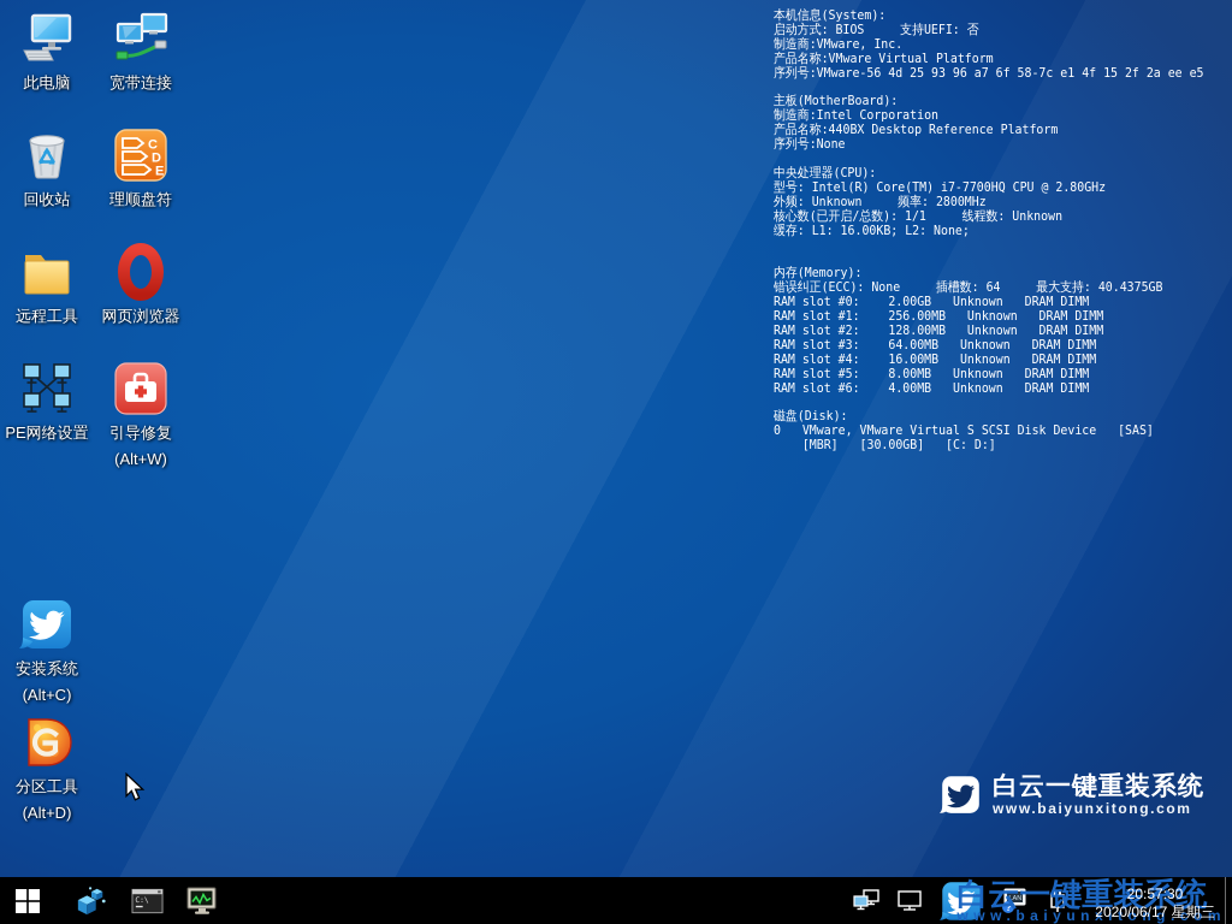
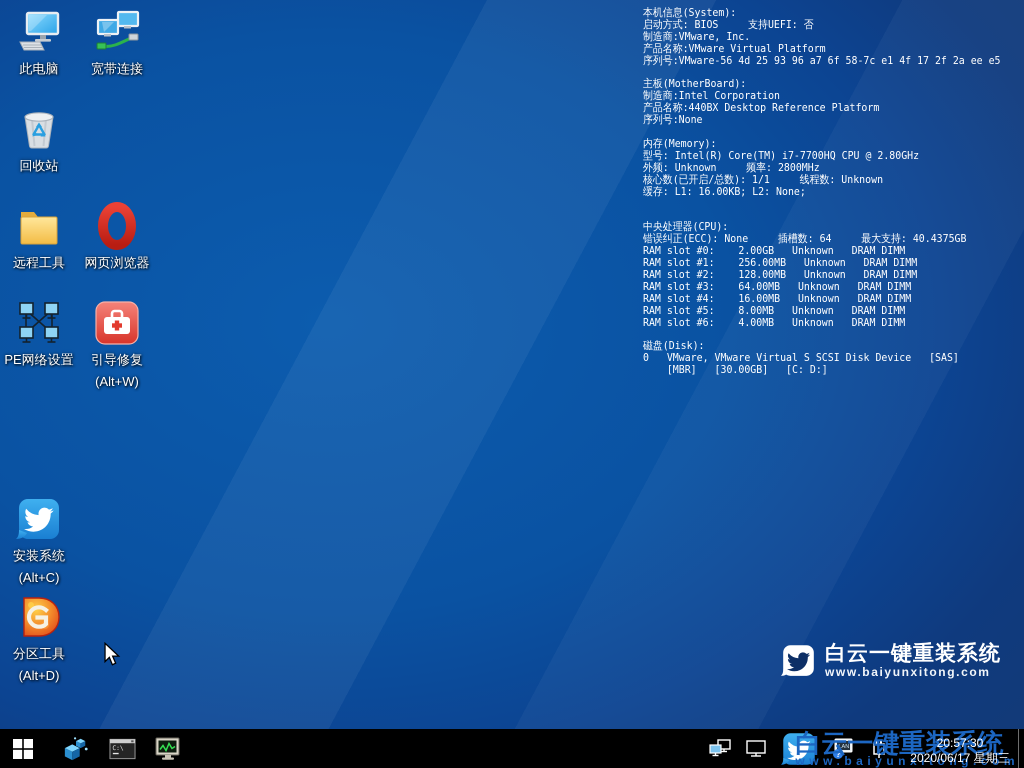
  本机信息(System):
  启动方式: BIOS 支持UEFI: 否
  制造商:VMware, Inc.
  产品名称:VMware Virtual Platform
- 序列号:VMware-56 4d 25 93 96 a7 6f 58-7c e1 4f 15 2f 2a ee e5
+ 序列号:VMware-56 4d 25 93 96 a7 6f 58-7c e1 4f 17 2f 2a ee e5
  主板(MotherBoard):
  制造商:Intel Corporation
  产品名称:440BX Desktop Reference Platform
  序列号:None
- 中央处理器(CPU):
+ 内存(Memory):
  型号: Intel(R) Core(TM) i7-7700HQ CPU @ 2.80GHz
  外频: Unknown 频率: 2800MHz
  核心数(已开启/总数): 1/1 线程数: Unknown
  缓存: L1: 16.00KB; L2: None;
- 内存(Memory):
+ 中央处理器(CPU):
  错误纠正(ECC): None 插槽数: 64 最大支持: 40.4375GB
  RAM slot #0: 2.00GB Unknown DRAM DIMM
  RAM slot #1: 256.00MB Unknown DRAM DIMM
  RAM slot #2: 128.00MB Unknown DRAM DIMM
  RAM slot #3: 64.00MB Unknown DRAM DIMM
  RAM slot #4: 16.00MB Unknown DRAM DIMM
  RAM slot #5: 8.00MB Unknown DRAM DIMM
  RAM slot #6: 4.00MB Unknown DRAM DIMM
  磁盘(Disk):
  0 VMware, VMware Virtual S SCSI Disk Device [SAS]
  [MBR] [30.00GB] [C: D:]
  此电脑
  宽带连接
  回收站
- C
- D
- E
- 理顺盘符
  远程工具
  网页浏览器
  PE网络设置
  引导修复
  (Alt+W)
  安装系统
  (Alt+C)
  分区工具
  (Alt+D)
  白云一键重装系统
  www.baiyunxitong.com
  ?
  20:57:30
  2020/06/17 星期三
  白云一键重装系统
  www.baiyunxitong.com
